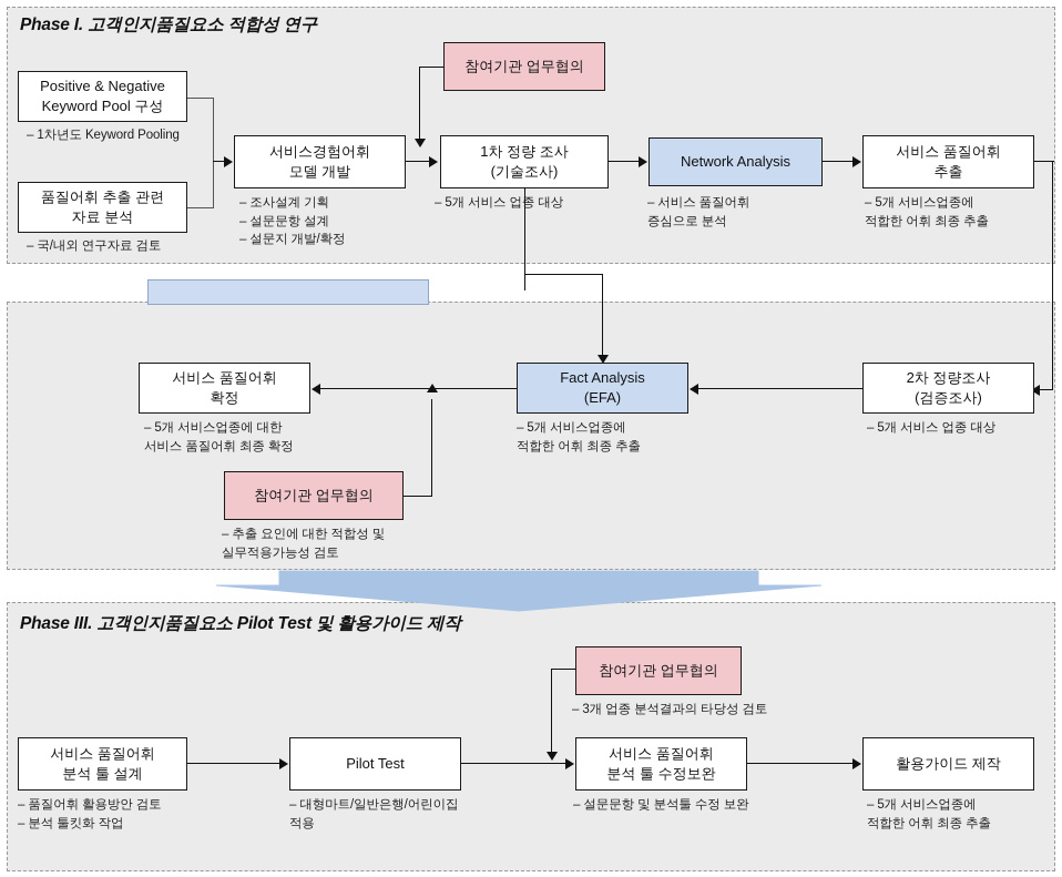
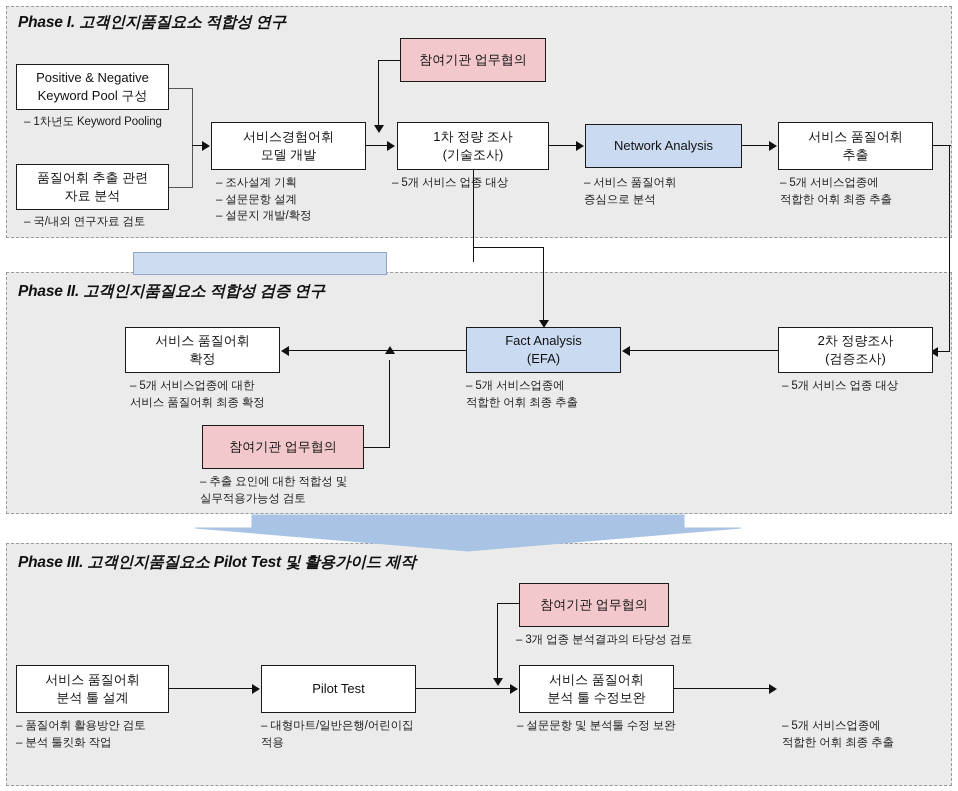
  Phase I. 고객인지품질요소 적합성 연구
  Positive & Negative
  Keyword Pool 구성
  – 1차년도 Keyword Pooling
  품질어휘 추출 관련
  자료 분석
  – 국/내외 연구자료 검토
  서비스경험어휘
  모델 개발
  – 조사설계 기획
  – 설문문항 설계
  – 설문지 개발/확정
  참여기관 업무협의
  1차 정량 조사
  (기술조사)
  – 5개 서비스 업종 대상
  Network Analysis
  – 서비스 품질어휘
  증심으로 분석
  서비스 품질어휘
  추출
  – 5개 서비스업종에
  적합한 어휘 최종 추출
+ Phase II. 고객인지품질요소 적합성 검증 연구
  서비스 품질어휘
  확정
  – 5개 서비스업종에 대한
  서비스 품질어휘 최종 확정
  참여기관 업무협의
  – 추출 요인에 대한 적합성 및
  실무적용가능성 검토
  Fact Analysis
  (EFA)
  – 5개 서비스업종에
  적합한 어휘 최종 추출
  2차 정량조사
  (검증조사)
  – 5개 서비스 업종 대상
  Phase III. 고객인지품질요소 Pilot Test 및 활용가이드 제작
  서비스 품질어휘
  분석 툴 설계
  – 품질어휘 활용방안 검토
  – 분석 툴킷화 작업
  Pilot Test
  – 대형마트/일반은행/어린이집
  적용
  참여기관 업무협의
  – 3개 업종 분석결과의 타당성 검토
  서비스 품질어휘
  분석 툴 수정보완
  – 설문문항 및 분석툴 수정 보완
- 활용가이드 제작
  – 5개 서비스업종에
  적합한 어휘 최종 추출
